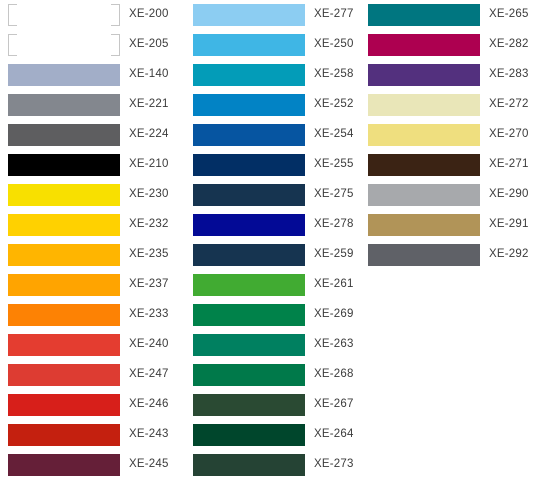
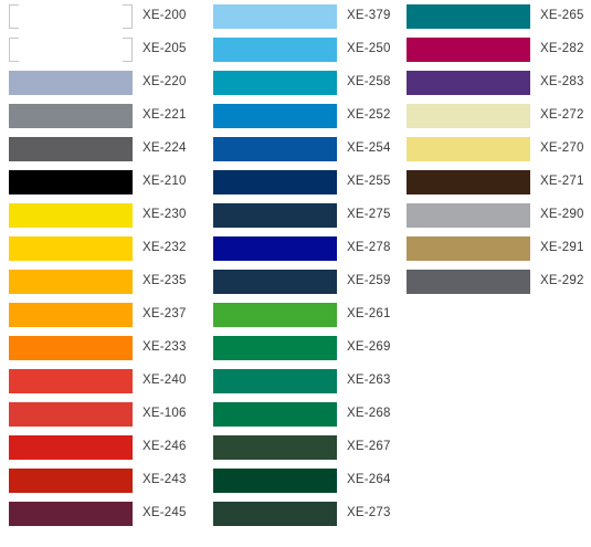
  XE-200
  XE-205
- XE-140
+ XE-220
  XE-221
  XE-224
  XE-210
  XE-230
  XE-232
  XE-235
  XE-237
  XE-233
  XE-240
- XE-247
+ XE-106
  XE-246
  XE-243
  XE-245
- XE-277
+ XE-379
  XE-250
  XE-258
  XE-252
  XE-254
  XE-255
  XE-275
  XE-278
  XE-259
  XE-261
  XE-269
  XE-263
  XE-268
  XE-267
  XE-264
  XE-273
  XE-265
  XE-282
  XE-283
  XE-272
  XE-270
  XE-271
  XE-290
  XE-291
  XE-292
